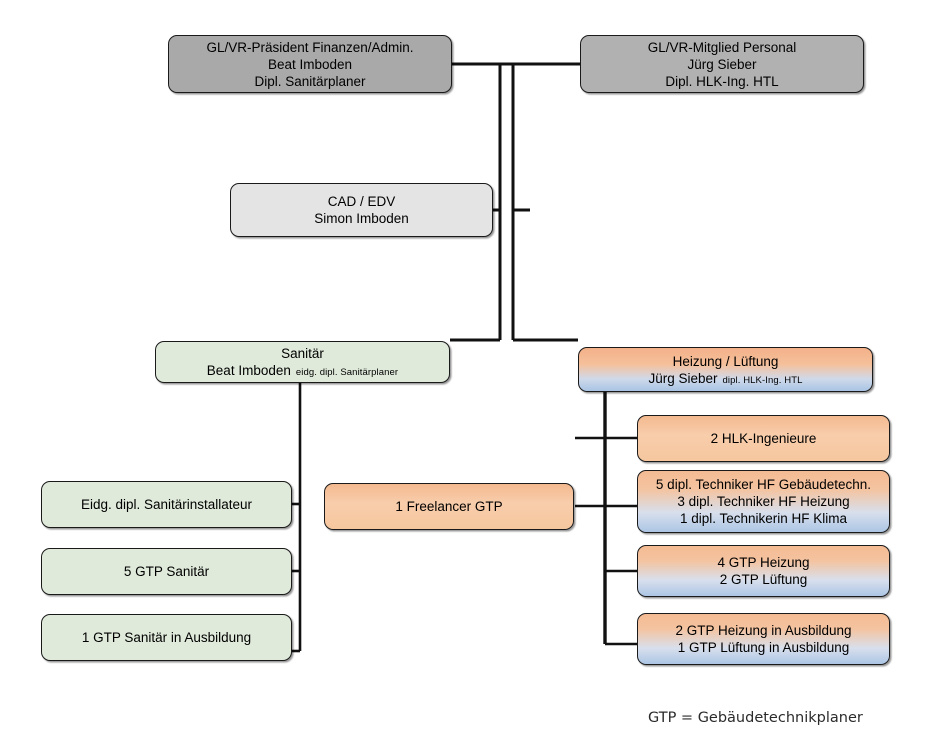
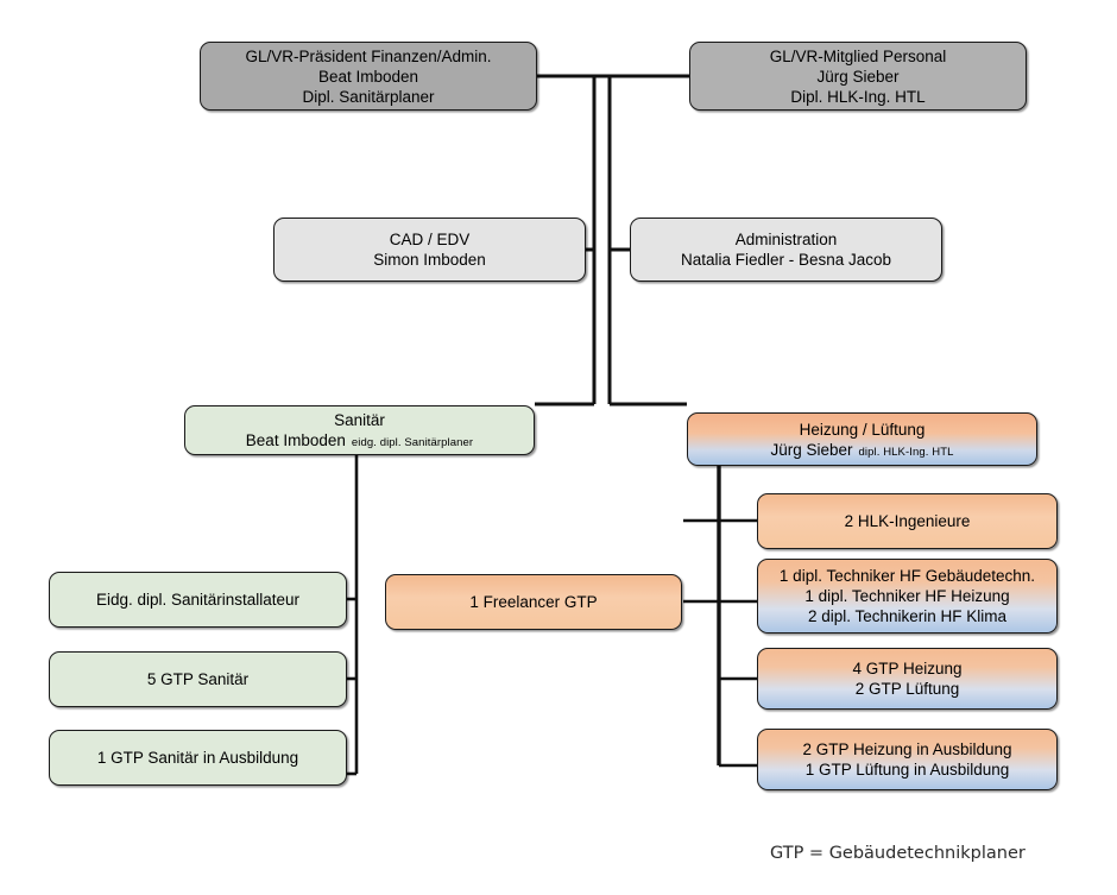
  GL/VR-Präsident Finanzen/Admin.
  Beat Imboden
  Dipl. Sanitärplaner
  GL/VR-Mitglied Personal
  Jürg Sieber
  Dipl. HLK-Ing. HTL
  CAD / EDV
  Simon Imboden
+ Administration
+ Natalia Fiedler - Besna Jacob
  Sanitär
  Beat Imboden
  eidg. dipl. Sanitärplaner
  Heizung / Lüftung
  Jürg Sieber
  dipl. HLK-Ing. HTL
  1 Freelancer GTP
  2 HLK-Ingenieure
- 5 dipl. Techniker HF Gebäudetechn.
+ 1 dipl. Techniker HF Gebäudetechn.
- 3 dipl. Techniker HF Heizung
+ 1 dipl. Techniker HF Heizung
- 1 dipl. Technikerin HF Klima
+ 2 dipl. Technikerin HF Klima
  4 GTP Heizung
  2 GTP Lüftung
  2 GTP Heizung in Ausbildung
  1 GTP Lüftung in Ausbildung
  Eidg. dipl. Sanitärinstallateur
  5 GTP Sanitär
  1 GTP Sanitär in Ausbildung
  GTP = Gebäudetechnikplaner
